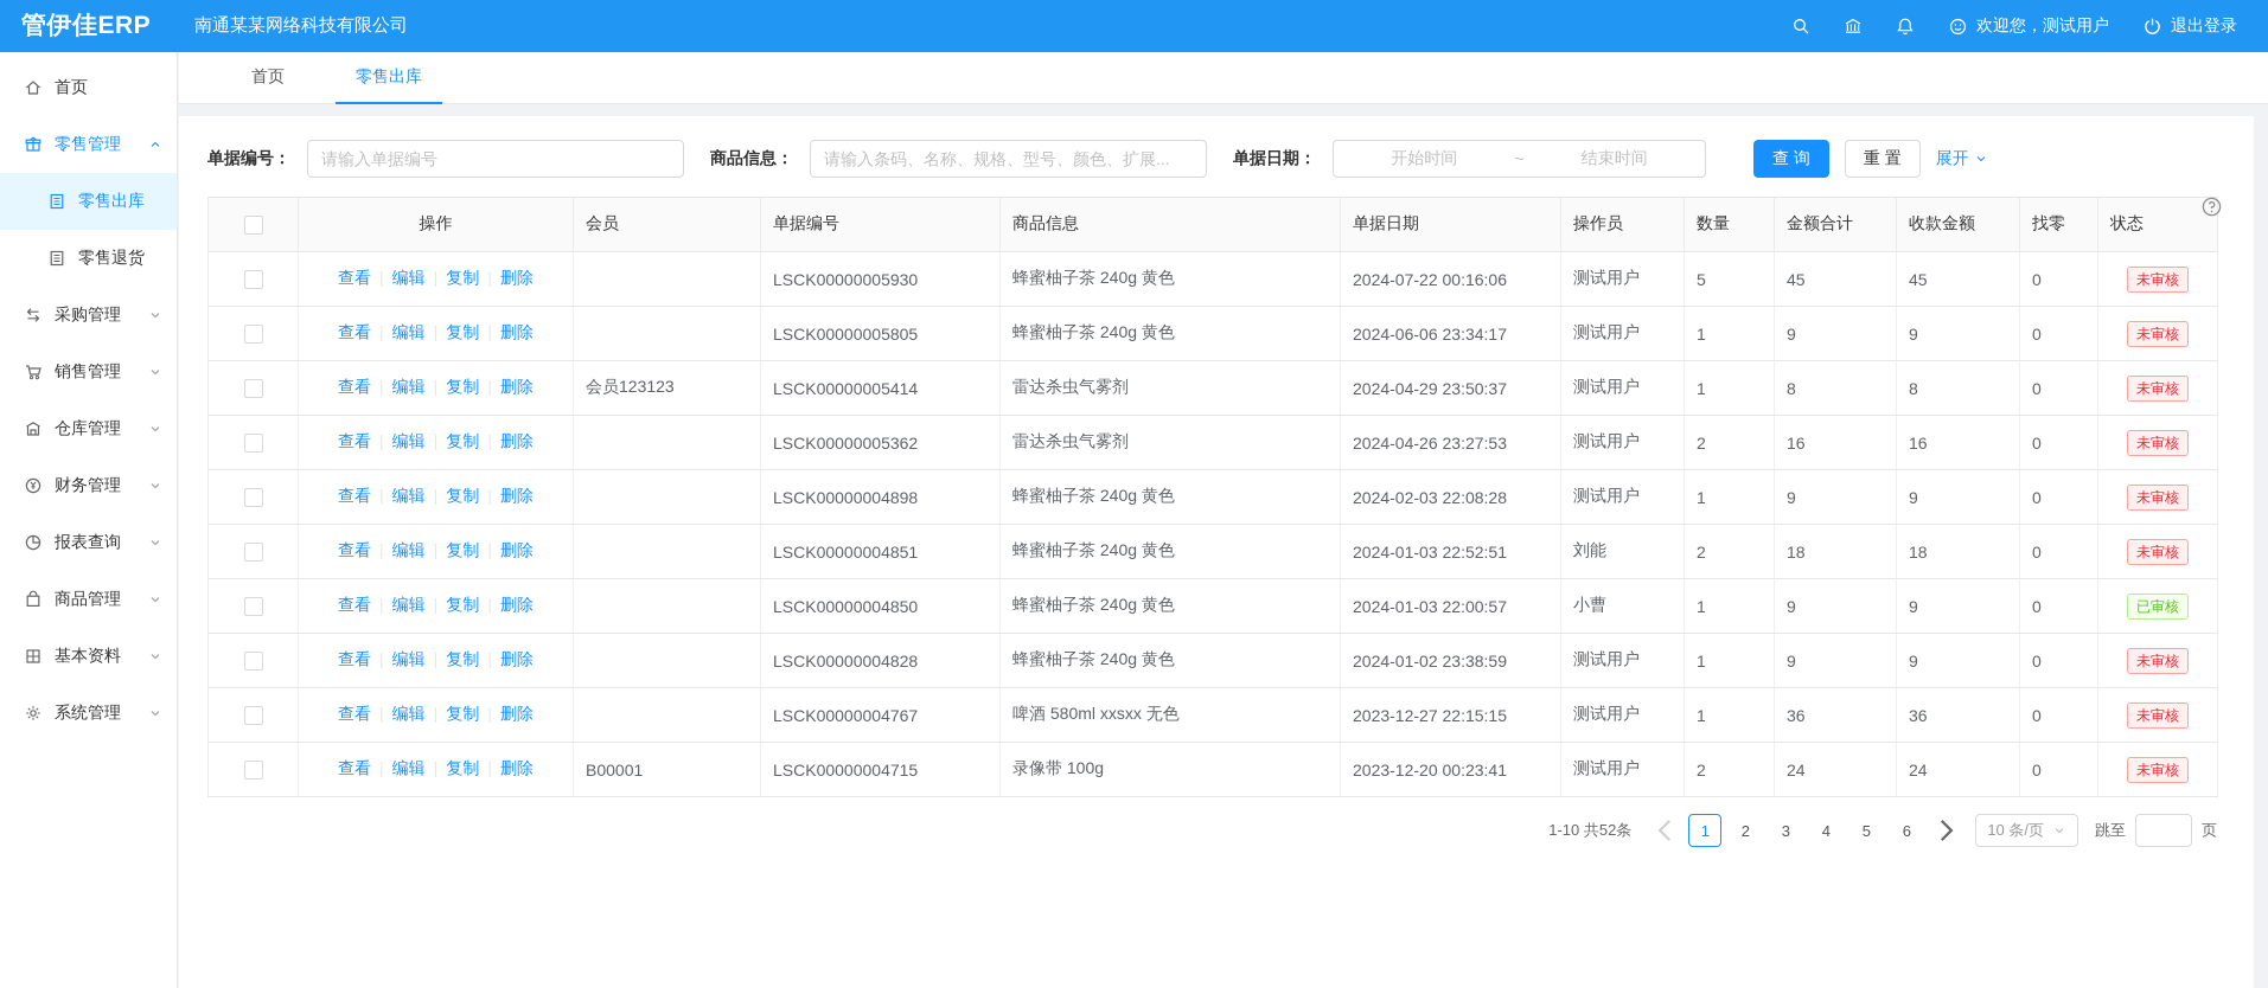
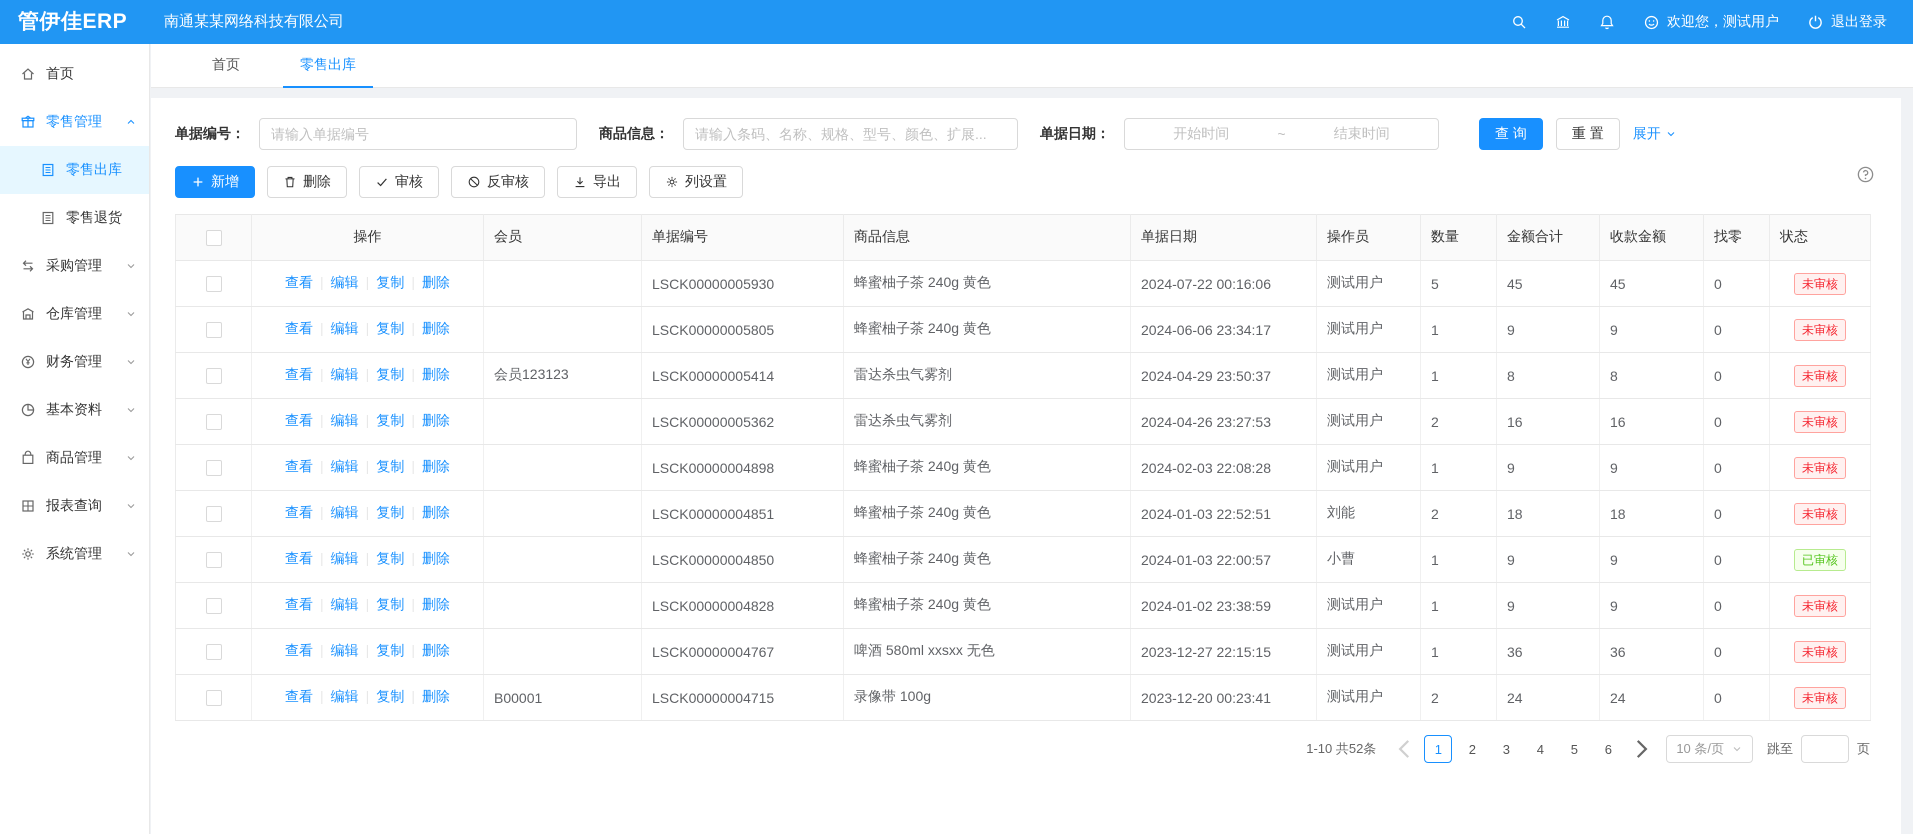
  管伊佳ERP
  南通某某网络科技有限公司
  欢迎您，测试用户
  退出登录
  首页
  零售管理
  零售出库
  零售退货
  采购管理
- 销售管理
  仓库管理
  财务管理
- 报表查询
+ 基本资料
  商品管理
- 基本资料
+ 报表查询
  系统管理
  首页
  零售出库
  单据编号：
  请输入单据编号
  商品信息：
  请输入条码、名称、规格、型号、颜色、扩展...
  单据日期：
  开始时间
  ~
  结束时间
  查 询
  重 置
  展开
+ 新增
+ 删除
+ 审核
+ 反审核
+ 导出
+ 列设置
  	操作	会员	单据编号	商品信息	单据日期	操作员	数量	金额合计	收款金额	找零	状态
  	查看 编辑 复制 删除		LSCK00000005930	蜂蜜柚子茶 240g 黄色	2024-07-22 00:16:06	测试用户	5	45	45	0	未审核
  	查看 编辑 复制 删除		LSCK00000005805	蜂蜜柚子茶 240g 黄色	2024-06-06 23:34:17	测试用户	1	9	9	0	未审核
  	查看 编辑 复制 删除	会员123123	LSCK00000005414	雷达杀虫气雾剂	2024-04-29 23:50:37	测试用户	1	8	8	0	未审核
  	查看 编辑 复制 删除		LSCK00000005362	雷达杀虫气雾剂	2024-04-26 23:27:53	测试用户	2	16	16	0	未审核
  	查看 编辑 复制 删除		LSCK00000004898	蜂蜜柚子茶 240g 黄色	2024-02-03 22:08:28	测试用户	1	9	9	0	未审核
  	查看 编辑 复制 删除		LSCK00000004851	蜂蜜柚子茶 240g 黄色	2024-01-03 22:52:51	刘能	2	18	18	0	未审核
  	查看 编辑 复制 删除		LSCK00000004850	蜂蜜柚子茶 240g 黄色	2024-01-03 22:00:57	小曹	1	9	9	0	已审核
  	查看 编辑 复制 删除		LSCK00000004828	蜂蜜柚子茶 240g 黄色	2024-01-02 23:38:59	测试用户	1	9	9	0	未审核
  	查看 编辑 复制 删除		LSCK00000004767	啤酒 580ml xxsxx 无色	2023-12-27 22:15:15	测试用户	1	36	36	0	未审核
  	查看 编辑 复制 删除	B00001	LSCK00000004715	录像带 100g	2023-12-20 00:23:41	测试用户	2	24	24	0	未审核
  1-10 共52条
  1
  2
  3
  4
  5
  6
  10 条/页
  跳至
  页
